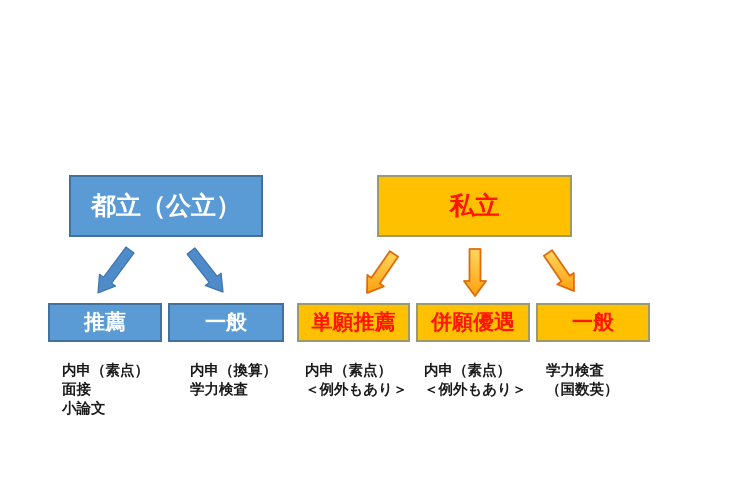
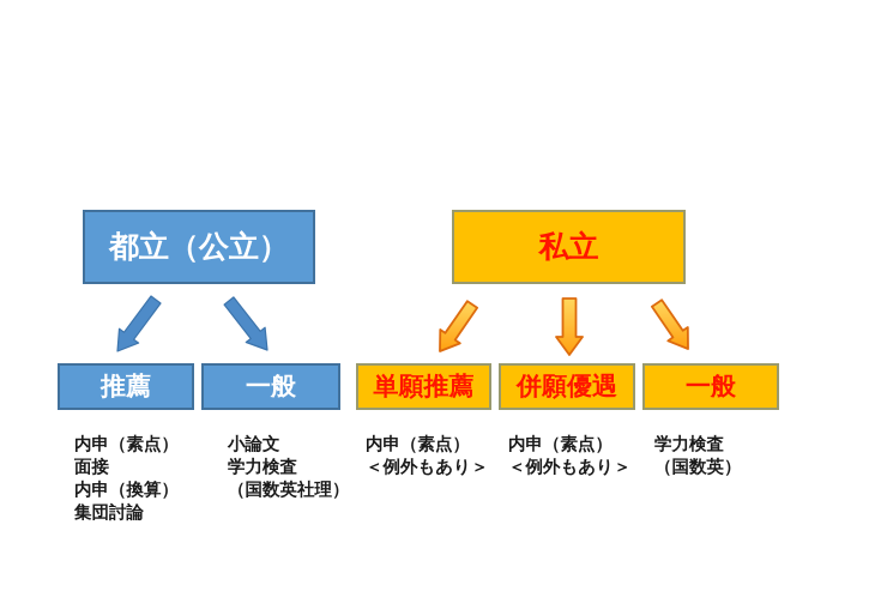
  都立（公立）
  私立
  推薦
  一般
  単願推薦
  併願優遇
  一般
  内申（素点）
  面接
- 小論文
+ 内申（換算）
+ 集団討論
- 内申（換算）
+ 小論文
  学力検査
+ （国数英社理）
  内申（素点）
  ＜例外もあり＞
  内申（素点）
  ＜例外もあり＞
  学力検査
  （国数英）
